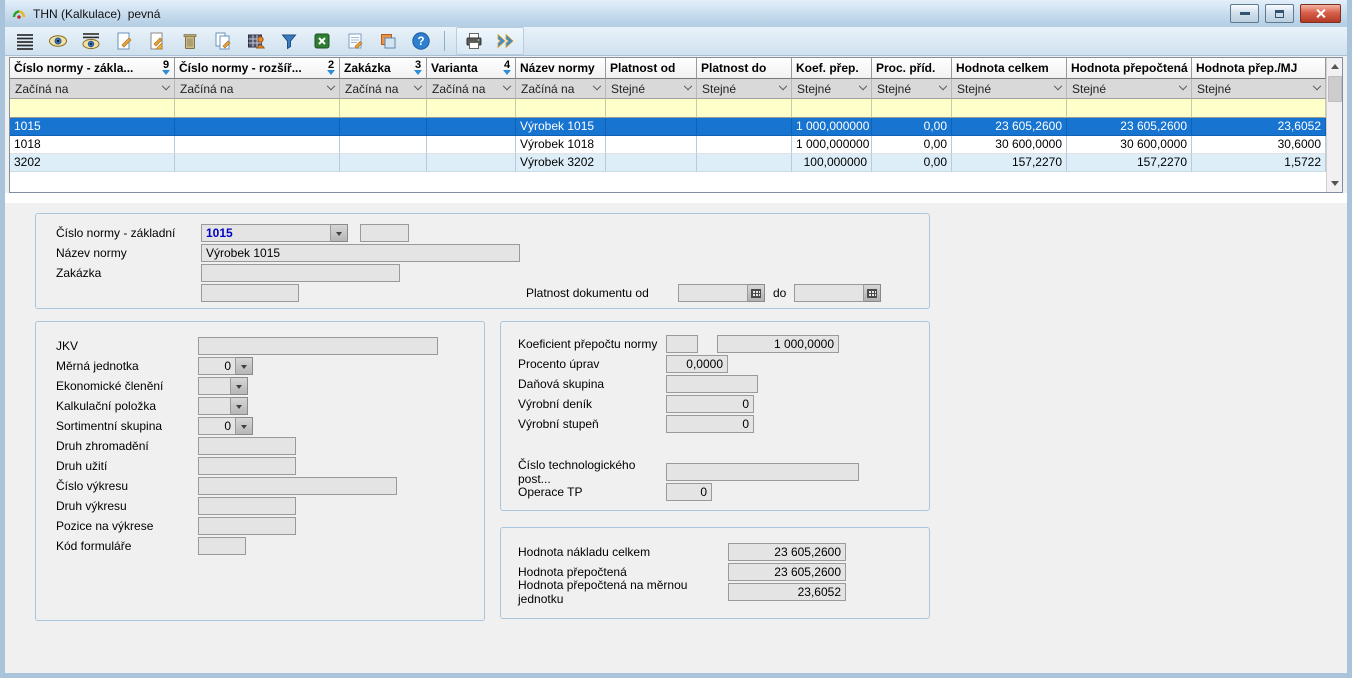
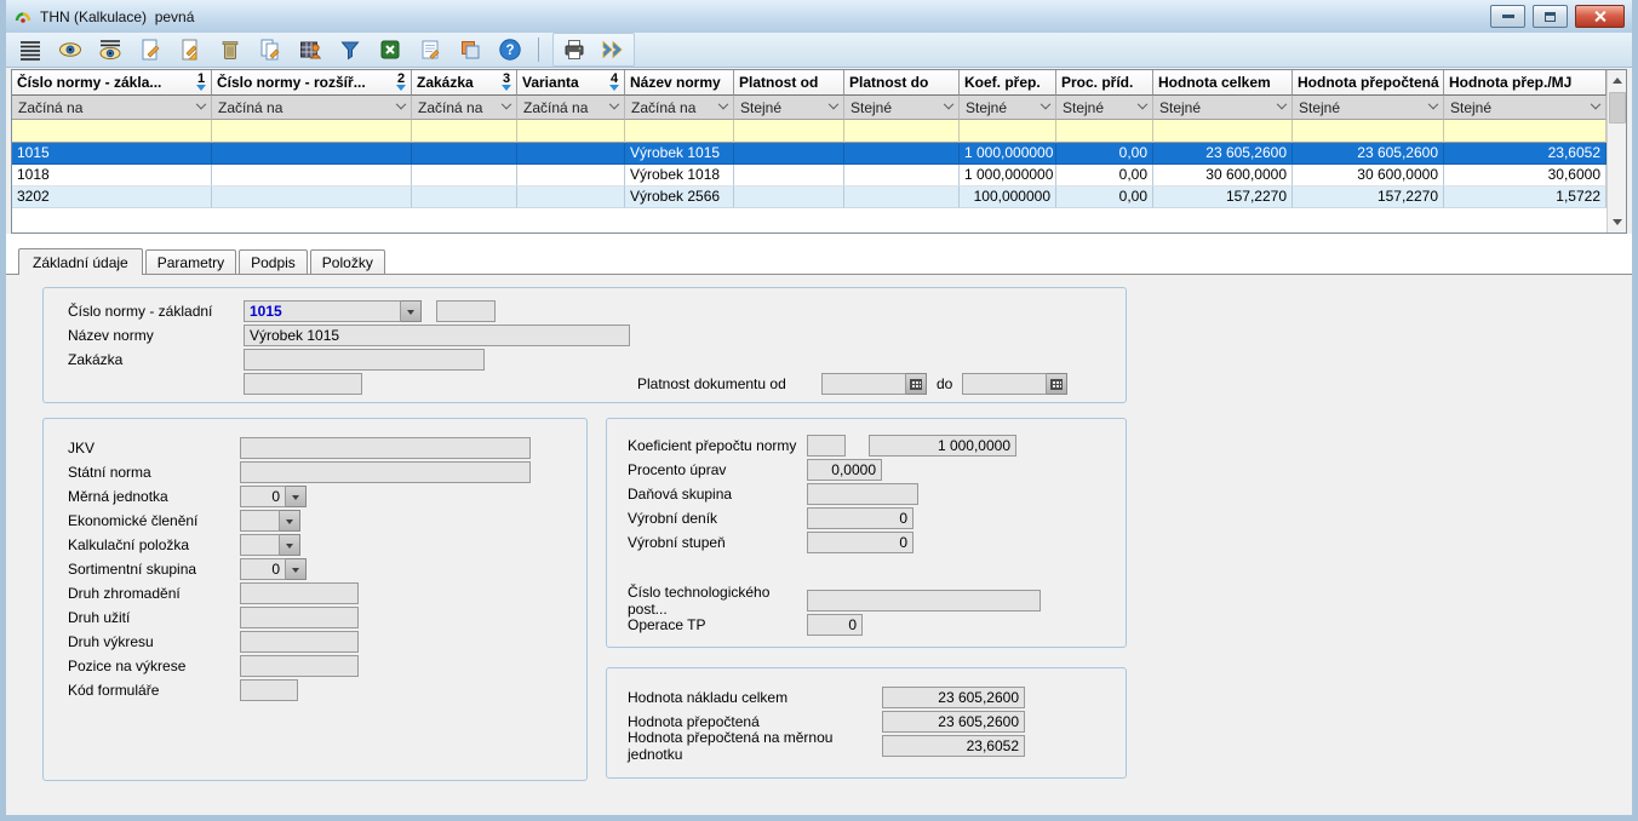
  THN (Kalkulace) pevná
  ?
  Číslo normy - zákla...
- 9
+ 1
  Číslo normy - rozšíř...
  2
  Zakázka
  3
  Varianta
  4
  Název normy
  Platnost od
  Platnost do
  Koef. přep.
  Proc. příd.
  Hodnota celkem
  Hodnota přepočtená
  Hodnota přep./MJ
  Začíná na
  Začíná na
  Začíná na
  Začíná na
  Začíná na
  Stejné
  Stejné
  Stejné
  Stejné
  Stejné
  Stejné
  Stejné
  1015
  Výrobek 1015
  1 000,000000
  0,00
  23 605,2600
  23 605,2600
  23,6052
  1018
  Výrobek 1018
  1 000,000000
  0,00
  30 600,0000
  30 600,0000
  30,6000
  3202
- Výrobek 3202
+ Výrobek 2566
  100,000000
  0,00
  157,2270
  157,2270
  1,5722
+ Základní údaje
+ Parametry
+ Podpis
+ Položky
  Číslo normy - základní
  1015
  Název normy
  Výrobek 1015
  Zakázka
  Platnost dokumentu od
  do
  JKV
+ Státní norma
  Měrná jednotka
  0
  Ekonomické členění
  Kalkulační položka
  Sortimentní skupina
  0
  Druh zhromadění
  Druh užití
- Číslo výkresu
  Druh výkresu
  Pozice na výkrese
  Kód formuláře
  Koeficient přepočtu normy
  1 000,0000
  Procento úprav
  0,0000
  Daňová skupina
  Výrobní deník
  0
  Výrobní stupeň
  0
  Číslo technologického post...
  Operace TP
  0
  Hodnota nákladu celkem
  23 605,2600
  Hodnota přepočtená
  23 605,2600
  Hodnota přepočtená na měrnou jednotku
  23,6052
